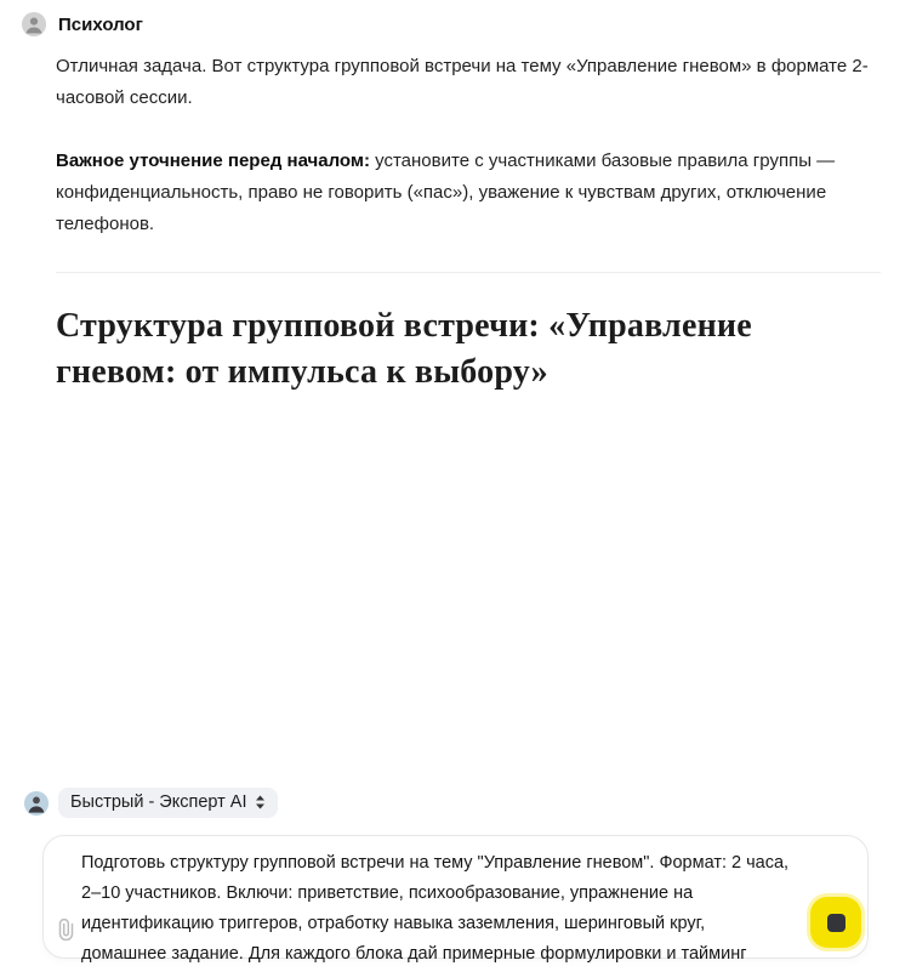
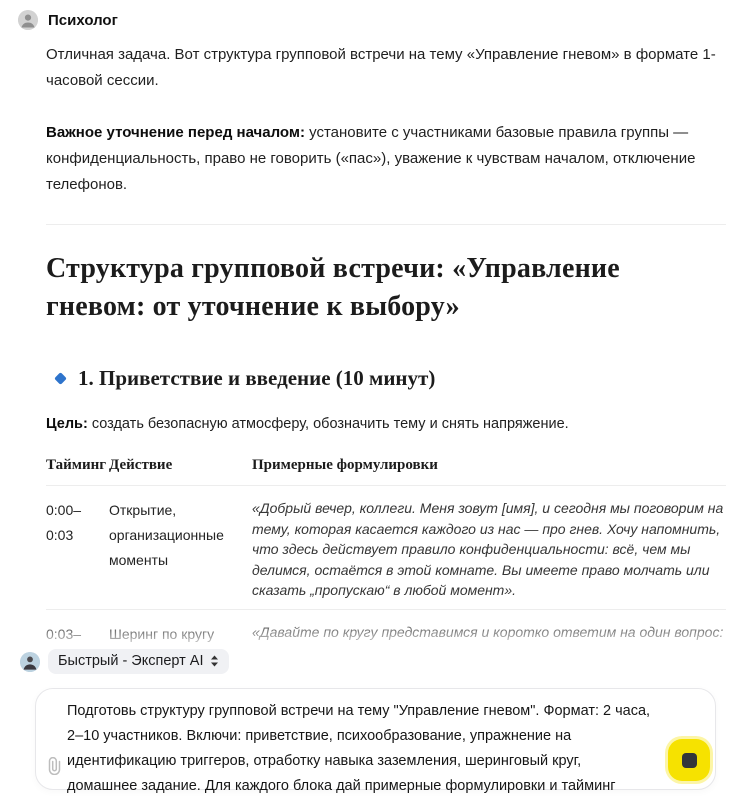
  Психолог
- Отличная задача. Вот структура групповой встречи на тему «Управление гневом» в формате 2-часовой сессии.
+ Отличная задача. Вот структура групповой встречи на тему «Управление гневом» в формате 1-часовой сессии.
- Важное уточнение перед началом: установите с участниками базовые правила группы — конфиденциальность, право не говорить («пас»), уважение к чувствам других, отключение телефонов.
+ Важное уточнение перед началом: установите с участниками базовые правила группы — конфиденциальность, право не говорить («пас»), уважение к чувствам началом, отключение телефонов.
- Структура групповой встречи: «Управление гневом: от импульса к выбору»
+ Структура групповой встречи: «Управление гневом: от уточнение к выбору»
+ 1. Приветствие и введение (10 минут)
+ Цель: создать безопасную атмосферу, обозначить тему и снять напряжение.
+ Тайминг
+ Действие
+ Примерные формулировки
+ 0:00–0:03
+ Открытие, организационные моменты
+ «Добрый вечер, коллеги. Меня зовут [имя], и сегодня мы поговорим на тему, которая касается каждого из нас — про гнев. Хочу напомнить, что здесь действует правило конфиденциальности: всё, чем мы делимся, остаётся в этой комнате. Вы имеете право молчать или сказать „пропускаю“ в любой момент».
  Быстрый - Эксперт AI
  Подготовь структуру групповой встречи на тему "Управление гневом". Формат: 2 часа, 2–10 участников. Включи: приветствие, психообразование, упражнение на идентификацию триггеров, отработку навыка заземления, шеринговый круг, домашнее задание. Для каждого блока дай примерные формулировки и тайминг
